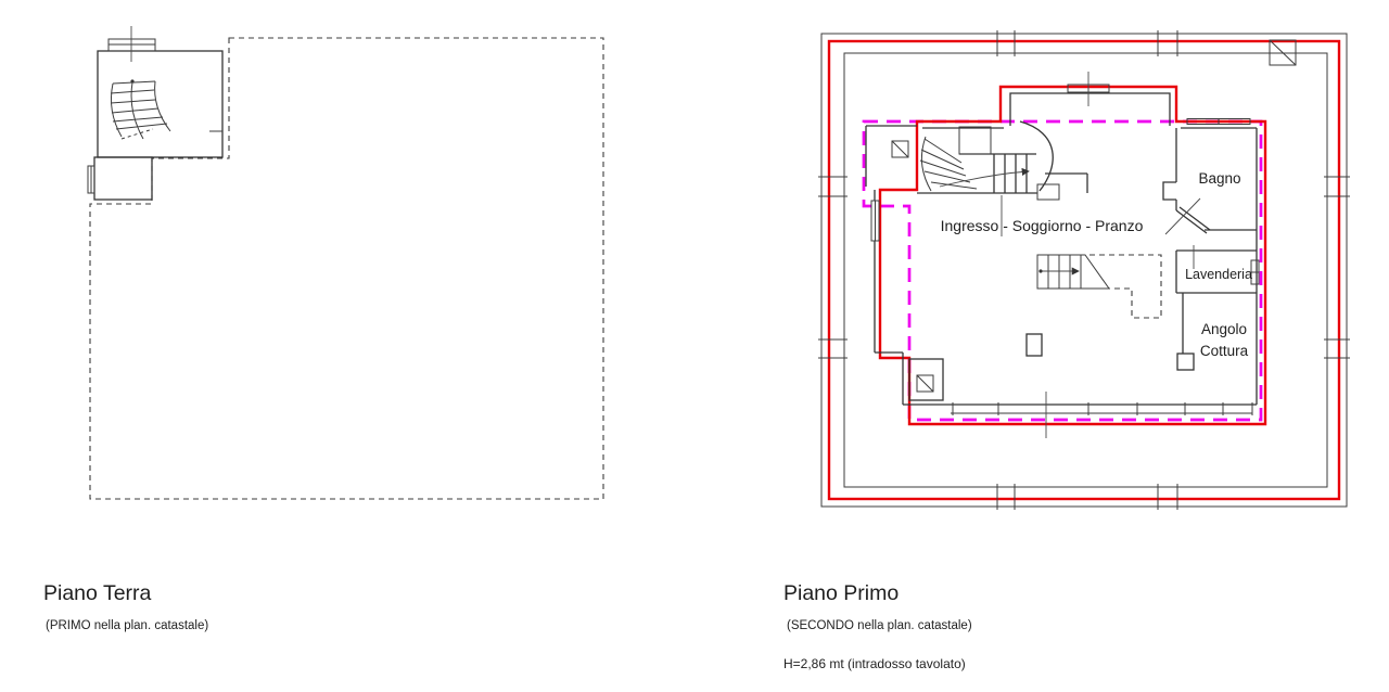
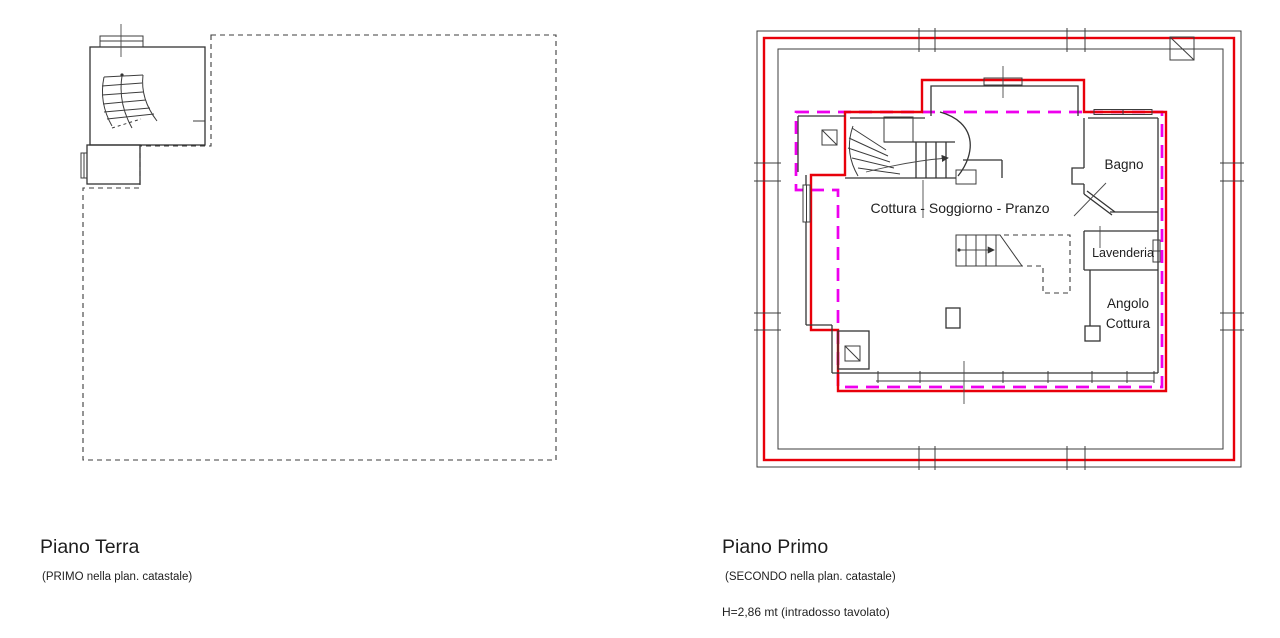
- Ingresso - Soggiorno - Pranzo
+ Cottura - Soggiorno - Pranzo
  Bagno
  Lavenderia
  Angolo
  Cottura
  Piano Terra
  (PRIMO nella plan. catastale)
  Piano Primo
  (SECONDO nella plan. catastale)
  H=2,86 mt (intradosso tavolato)
